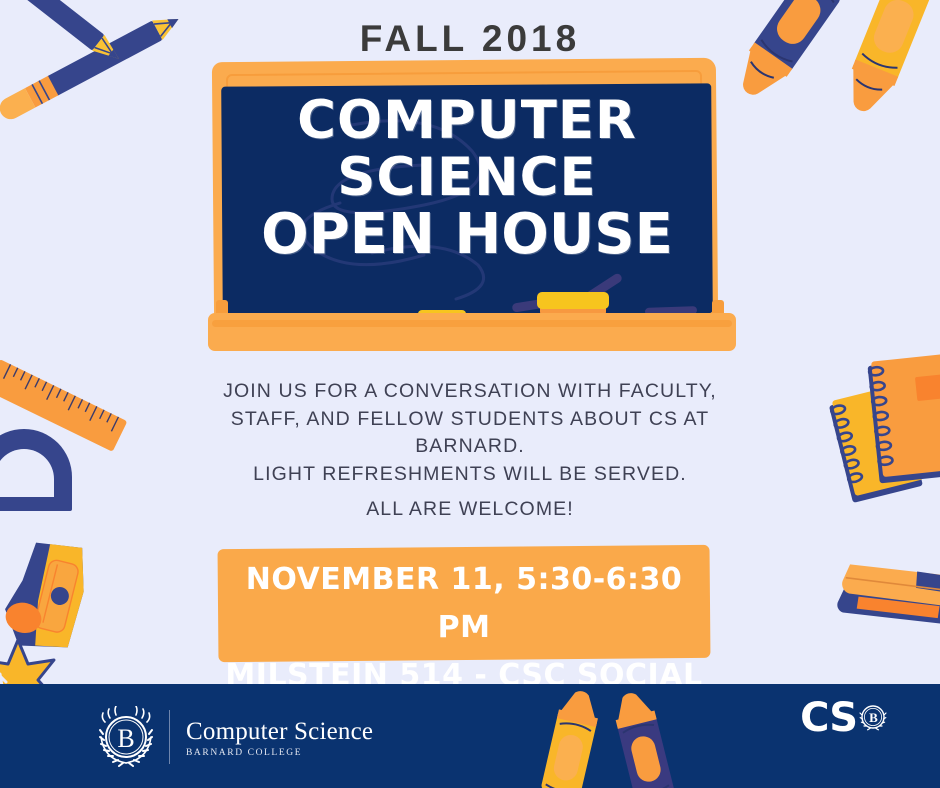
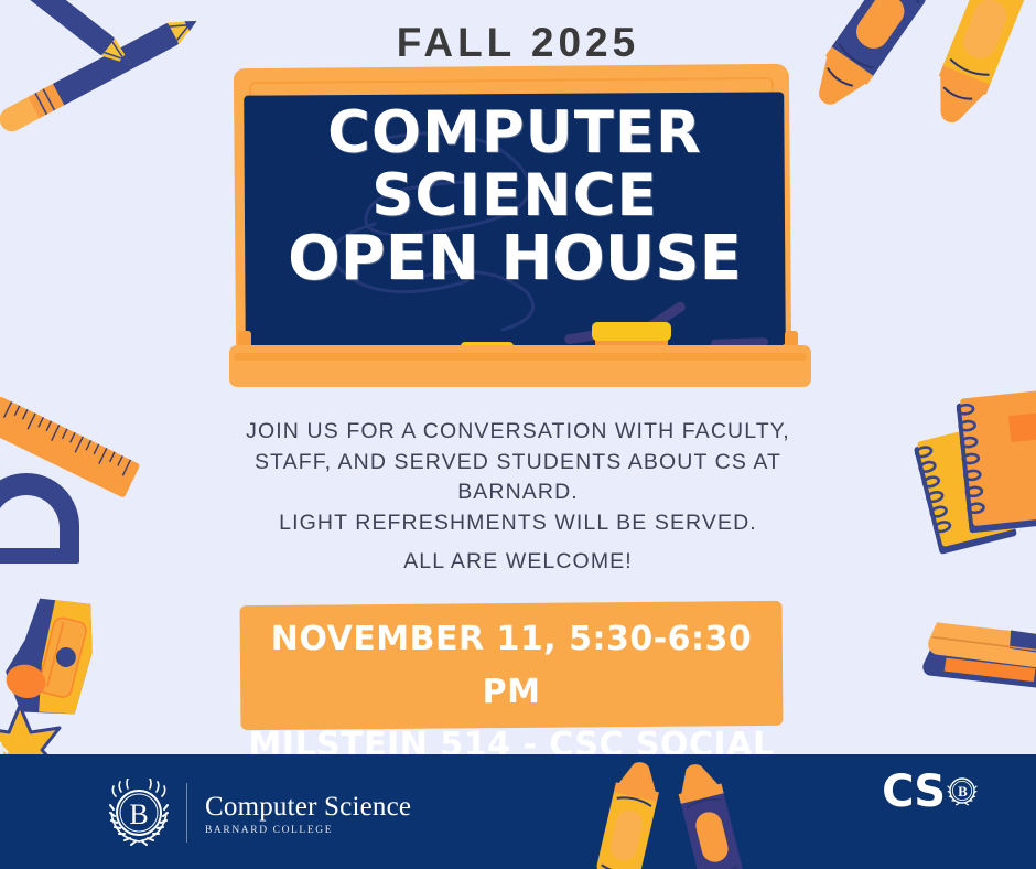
- FALL 2018
+ FALL 2025
  COMPUTER
  SCIENCE
  OPEN HOUSE
  JOIN US FOR A CONVERSATION WITH FACULTY,
- STAFF, AND FELLOW STUDENTS ABOUT CS AT
+ STAFF, AND SERVED STUDENTS ABOUT CS AT
  BARNARD.
  LIGHT REFRESHMENTS WILL BE SERVED.
  ALL ARE WELCOME!
  NOVEMBER 11, 5:30-6:30 PM
  MILSTEIN 514 - CSC SOCIAL
  B
  Computer Science
  BARNARD COLLEGE
  CS
  B
